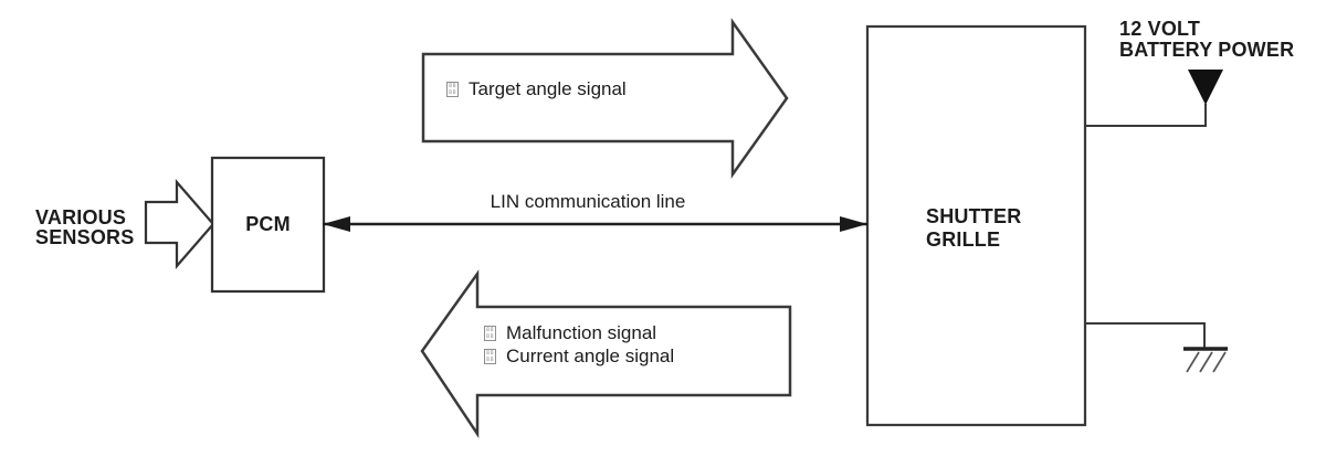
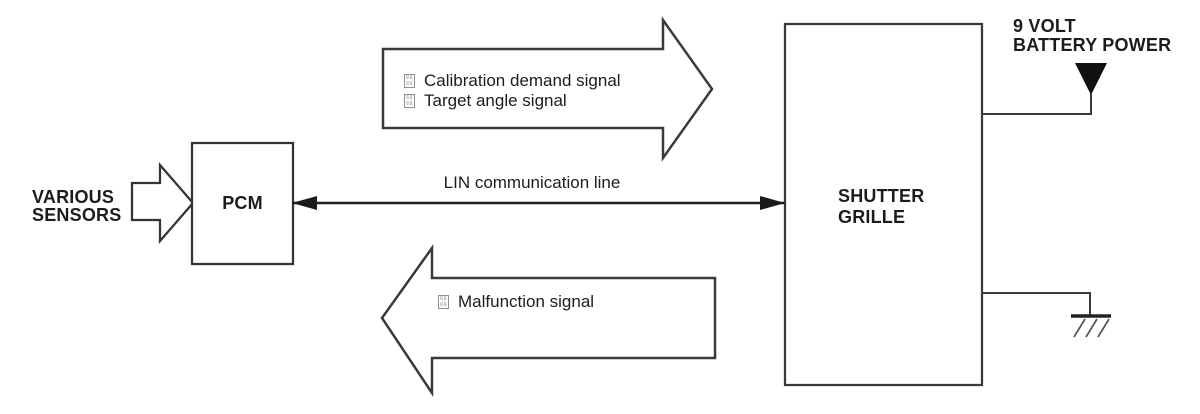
  VARIOUS
  SENSORS
  PCM
  LIN communication line
+ Calibration demand signal
  Target angle signal
  Malfunction signal
- Current angle signal
  SHUTTER
  GRILLE
- 12 VOLT
+ 9 VOLT
  BATTERY POWER
